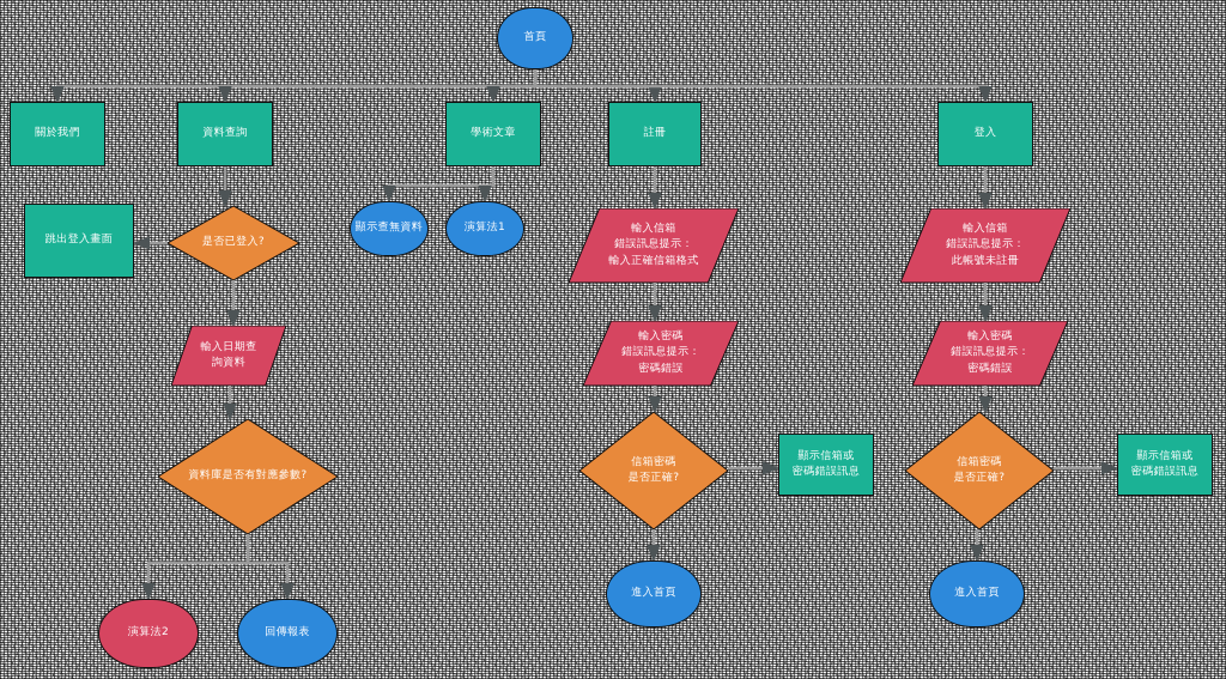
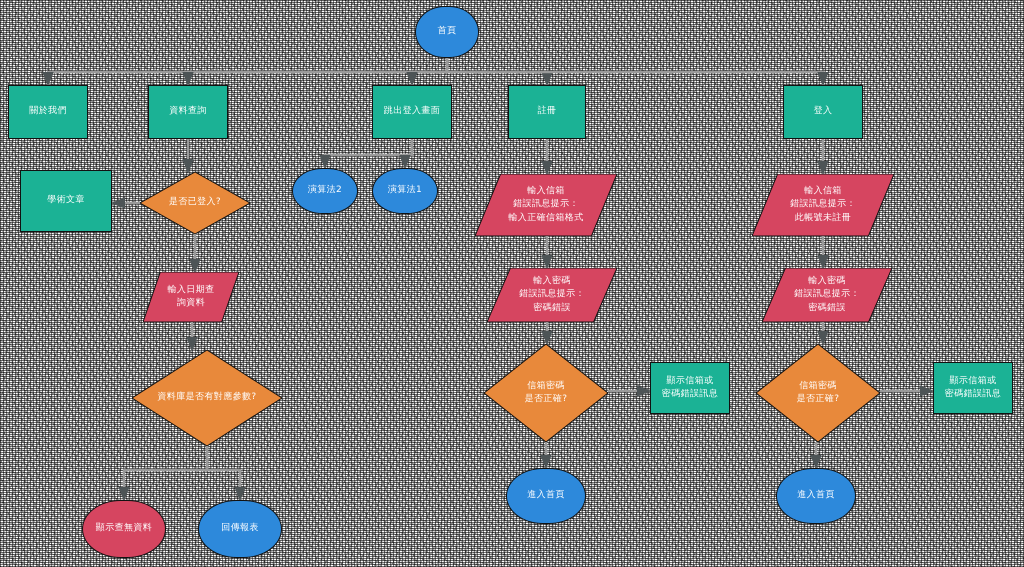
  首頁
  關於我們
  資料查詢
- 學術文章
+ 跳出登入畫面
  註冊
  登入
- 跳出登入畫面
+ 學術文章
  是否已登入?
- 顯示查無資料
+ 演算法2
  演算法1
  輸入信箱
  錯誤訊息提示：
  輸入正確信箱格式
  輸入信箱
  錯誤訊息提示：
  此帳號未註冊
  輸入日期查
  詢資料
  輸入密碼
  錯誤訊息提示：
  密碼錯誤
  輸入密碼
  錯誤訊息提示：
  密碼錯誤
  資料庫是否有對應參數?
  信箱密碼
  是否正確?
  顯示信箱或
  密碼錯誤訊息
  信箱密碼
  是否正確?
  顯示信箱或
  密碼錯誤訊息
- 演算法2
+ 顯示查無資料
  回傳報表
  進入首頁
  進入首頁
